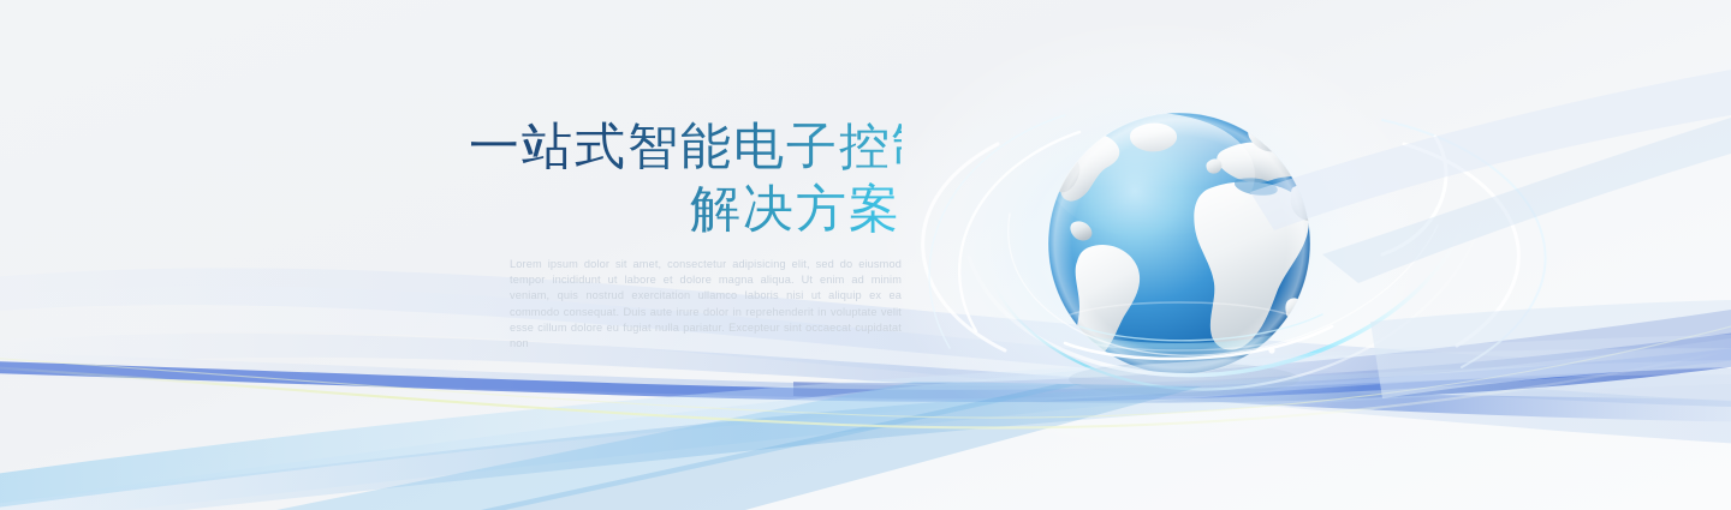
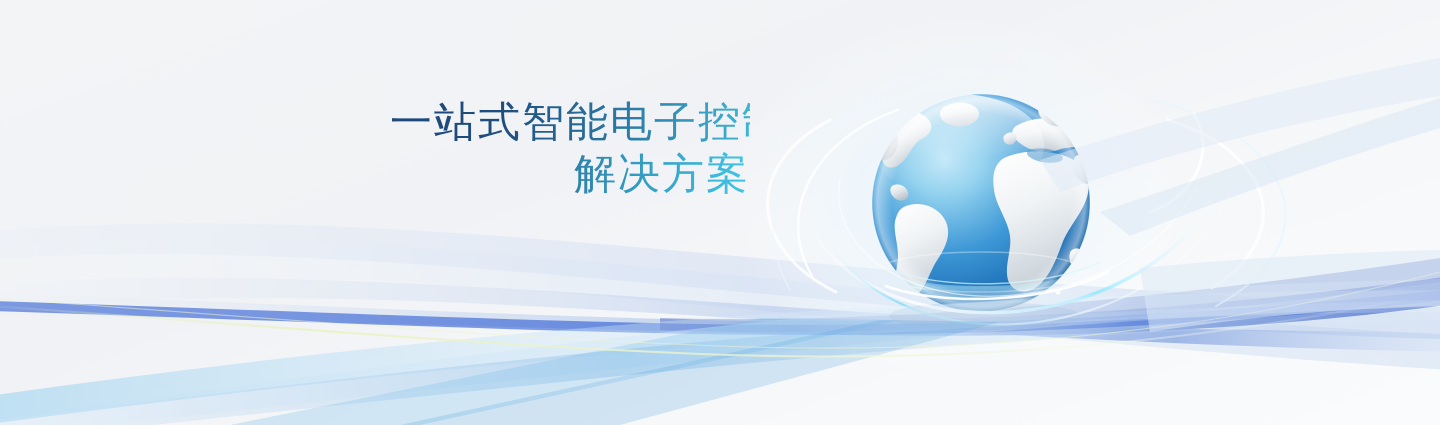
  一站式智能电子控制
  解决方案
- Lorem ipsum dolor sit amet, consectetur adipisicing elit, sed do eiusmod tempor incididunt ut labore et dolore magna aliqua. Ut enim ad minim veniam, quis nostrud exercitation ullamco laboris nisi ut aliquip ex ea commodo consequat. Duis aute irure dolor in reprehenderit in voluptate velit esse cillum dolore eu fugiat nulla pariatur. Excepteur sint occaecat cupidatat non
